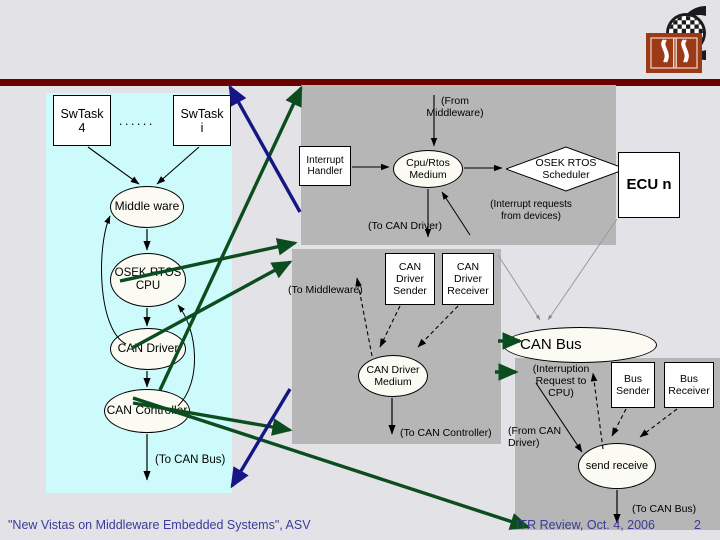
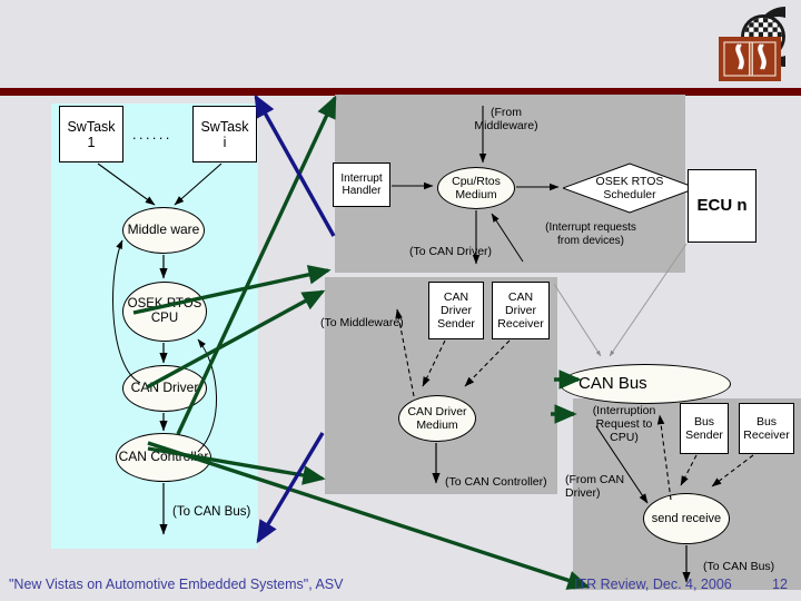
  SwTask
- 4
+ 1
  ......
  SwTask
  i
  Middle ware
  OSEK OS CPU
  CAN Driver
  (To CAN Bus)
  (From
  Middleware)
  Interrupt
  Handler
  Cpu/Rtos
  Medium
  OSEK RTOS
  Scheduler
  (Interrupt requests
  from devices)
  (To CAN Driver)
  ECU n
  (To Middleware)
  CAN
  Driver
  Sender
  CAN
  Driver
  Receiver
  CAN Driver
  Medium
  (To CAN Controller)
  CAN Bus
  (Interruption
  Request to
  CPU)
  (From CAN
  Driver)
  Bus
  Sender
  Bus
  Receiver
  send receive
  (To CAN Bus)
- "New Vistas on Middleware Embedded Systems", ASV
+ "New Vistas on Automotive Embedded Systems", ASV
- ITR Review, Oct. 4, 2006
+ ITR Review, Dec. 4, 2006
- 2
+ 12
